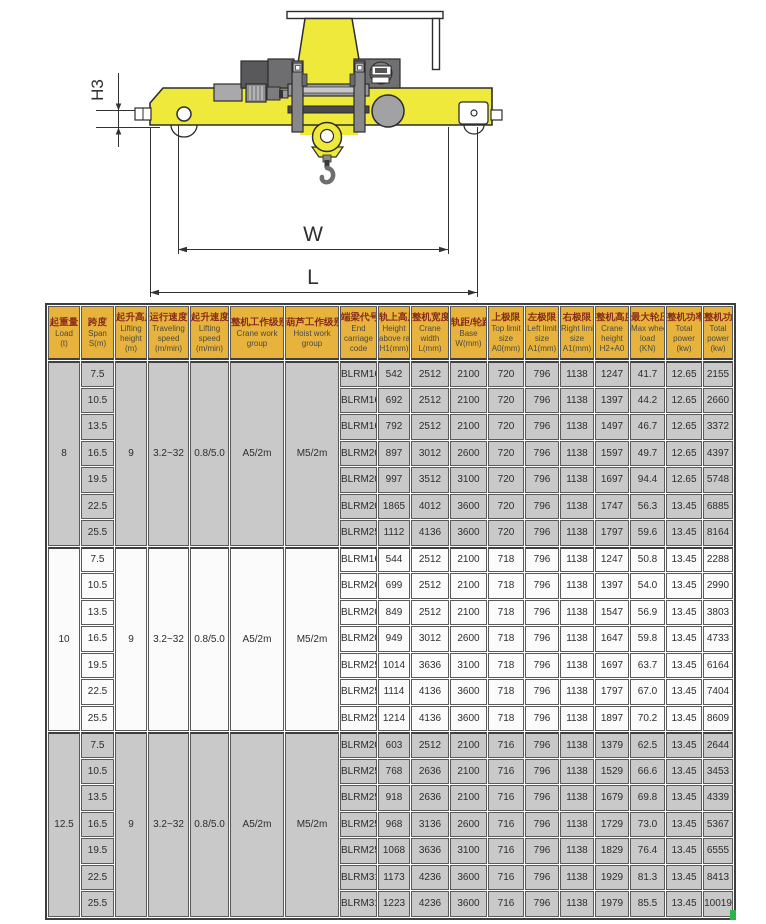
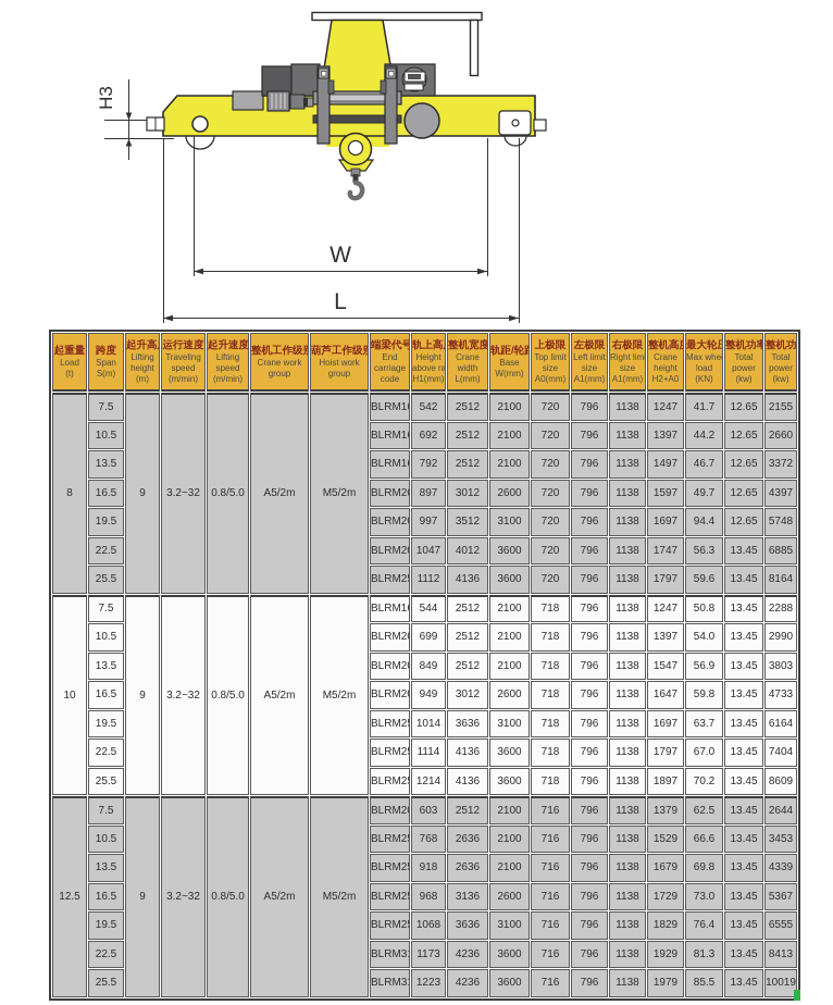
  W
  L
  起重量Load(t)	跨度SpanS(m)	起升高Liftingheight(m)	运行速度Travelingspeed(m/min)	起升速度Liftingspeed(m/min)	整机工作级Crane workgroup	葫芦工作级Hoist workgroup	端梁代号Endcarriagecode	轨上高Heightabove raH1(mm)	整机宽度CranewidthL(mm)	轨距/轮BaseW(mm)	上极限Top limitsizeA0(mm)	左极限Left limitsizeA1(mm)	右极限Right limsizeA1(mm)	整机高CraneheightH2+A0	最大轮Max wheload(KN)	整机功率Totalpower(kw)	整机功Totalpower(kw)
  8	7.5	9	3.2~32	0.8/5.0	A5/2m	M5/2m	BLRM1	542	2512	2100	720	796	1138	1247	41.7	12.65	2155
  10.5	BLRM1	692	2512	2100	720	796	1138	1397	44.2	12.65	2660
  13.5	BLRM1	792	2512	2100	720	796	1138	1497	46.7	12.65	3372
  16.5	BLRM2	897	3012	2600	720	796	1138	1597	49.7	12.65	4397
  19.5	BLRM2	997	3512	3100	720	796	1138	1697	94.4	12.65	5748
- 22.5	BLRM2	1865	4012	3600	720	796	1138	1747	56.3	13.45	6885
+ 22.5	BLRM2	1047	4012	3600	720	796	1138	1747	56.3	13.45	6885
  25.5	BLRM2	1112	4136	3600	720	796	1138	1797	59.6	13.45	8164
  10	7.5	9	3.2~32	0.8/5.0	A5/2m	M5/2m	BLRM1	544	2512	2100	718	796	1138	1247	50.8	13.45	2288
  10.5	BLRM2	699	2512	2100	718	796	1138	1397	54.0	13.45	2990
  13.5	BLRM2	849	2512	2100	718	796	1138	1547	56.9	13.45	3803
  16.5	BLRM2	949	3012	2600	718	796	1138	1647	59.8	13.45	4733
  19.5	BLRM2	1014	3636	3100	718	796	1138	1697	63.7	13.45	6164
  22.5	BLRM2	1114	4136	3600	718	796	1138	1797	67.0	13.45	7404
  25.5	BLRM2	1214	4136	3600	718	796	1138	1897	70.2	13.45	8609
  12.5	7.5	9	3.2~32	0.8/5.0	A5/2m	M5/2m	BLRM2	603	2512	2100	716	796	1138	1379	62.5	13.45	2644
  10.5	BLRM2	768	2636	2100	716	796	1138	1529	66.6	13.45	3453
  13.5	BLRM2	918	2636	2100	716	796	1138	1679	69.8	13.45	4339
  16.5	BLRM2	968	3136	2600	716	796	1138	1729	73.0	13.45	5367
  19.5	BLRM2	1068	3636	3100	716	796	1138	1829	76.4	13.45	6555
  22.5	BLRM3	1173	4236	3600	716	796	1138	1929	81.3	13.45	8413
  25.5	BLRM3	1223	4236	3600	716	796	1138	1979	85.5	13.45	10019
